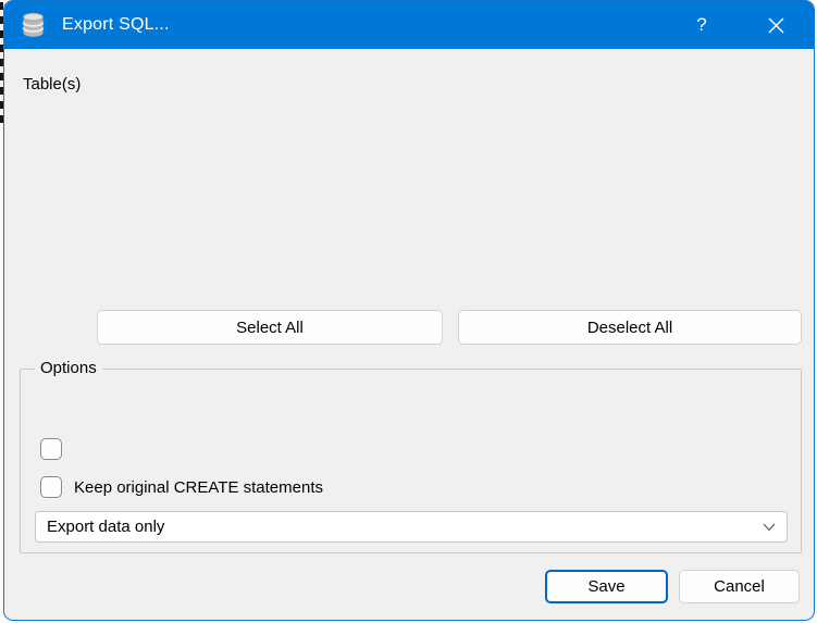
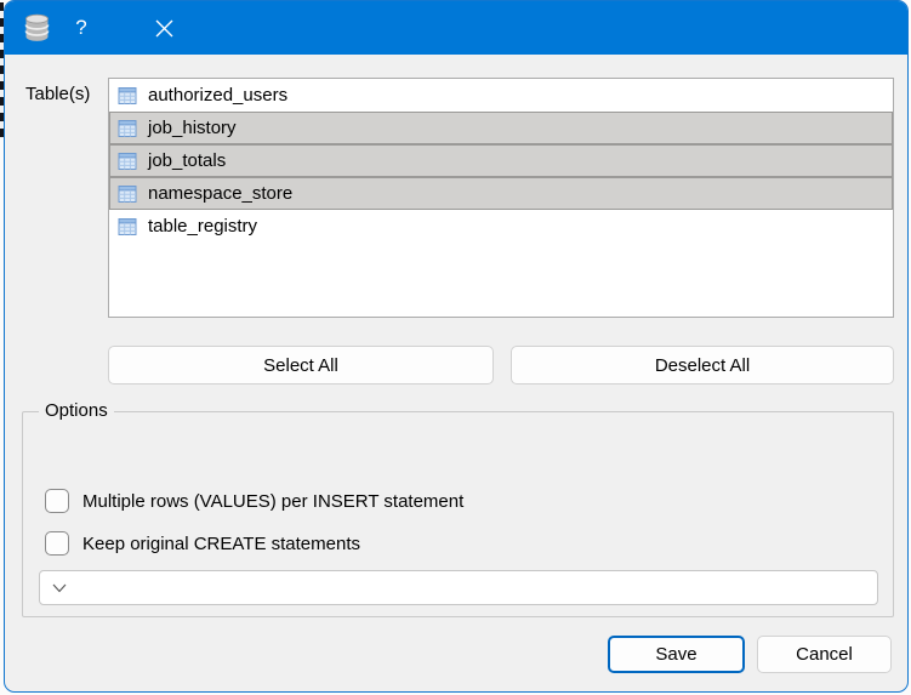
- Export SQL...
  ?
  Table(s)
+ authorized_users
+ job_history
+ job_totals
+ namespace_store
+ table_registry
  Select All
  Deselect All
  Options
+ Multiple rows (VALUES) per INSERT statement
  Keep original CREATE statements
- Export data only
  Save
  Cancel
